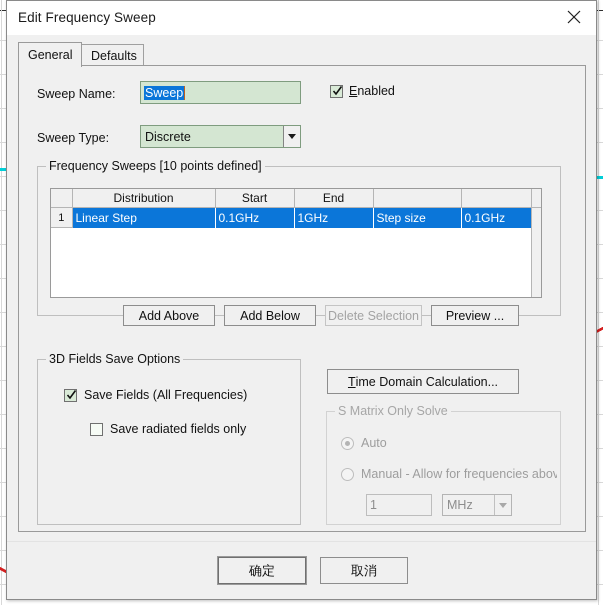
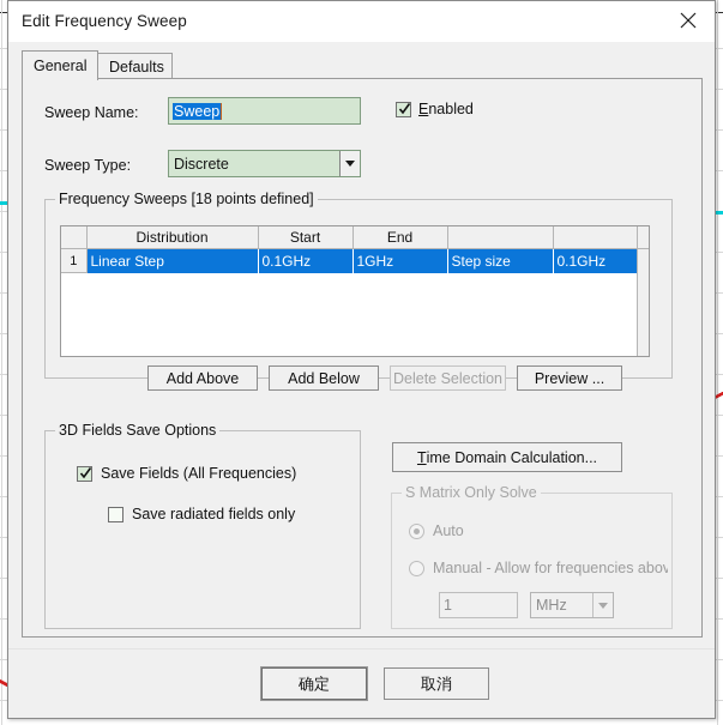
  Edit Frequency Sweep
  General
  Defaults
  Sweep Name:
  Sweep
  Enabled
  Sweep Type:
  Discrete
- Frequency Sweeps [10 points defined]
+ Frequency Sweeps [18 points defined]
  	Distribution	Start	End
  1	Linear Step	0.1GHz	1GHz	Step size	0.1GHz
  Add Above
  Add Below
  Delete Selection
  Preview ...
  3D Fields Save Options
  Save Fields (All Frequencies)
  Save radiated fields only
  T
  ime Domain Calculation...
  S Matrix Only Solve
  Auto
  Manual - Allow for frequencies abov
  1
  MHz
  确定
  取消
